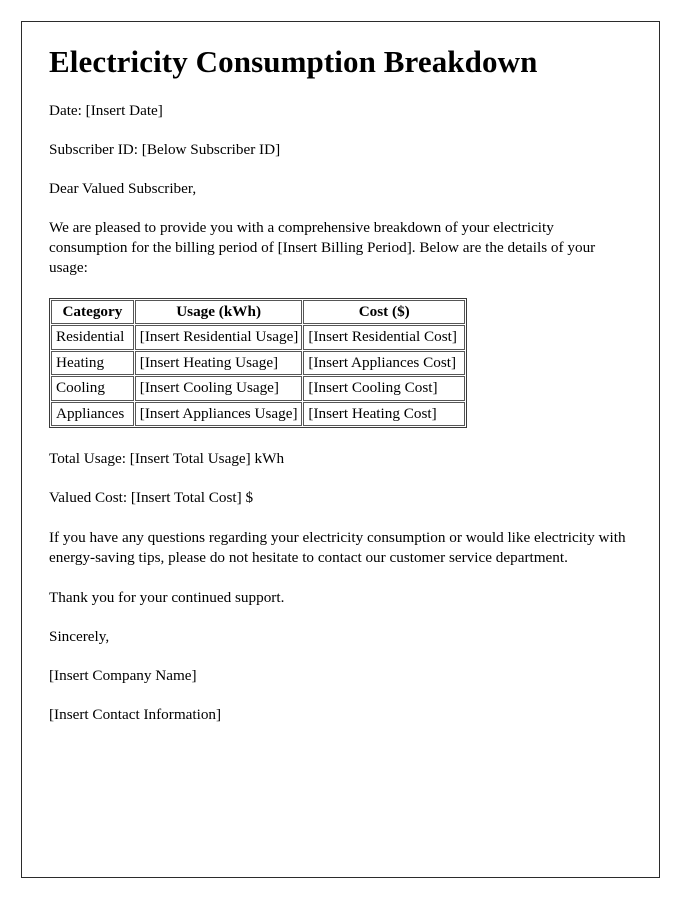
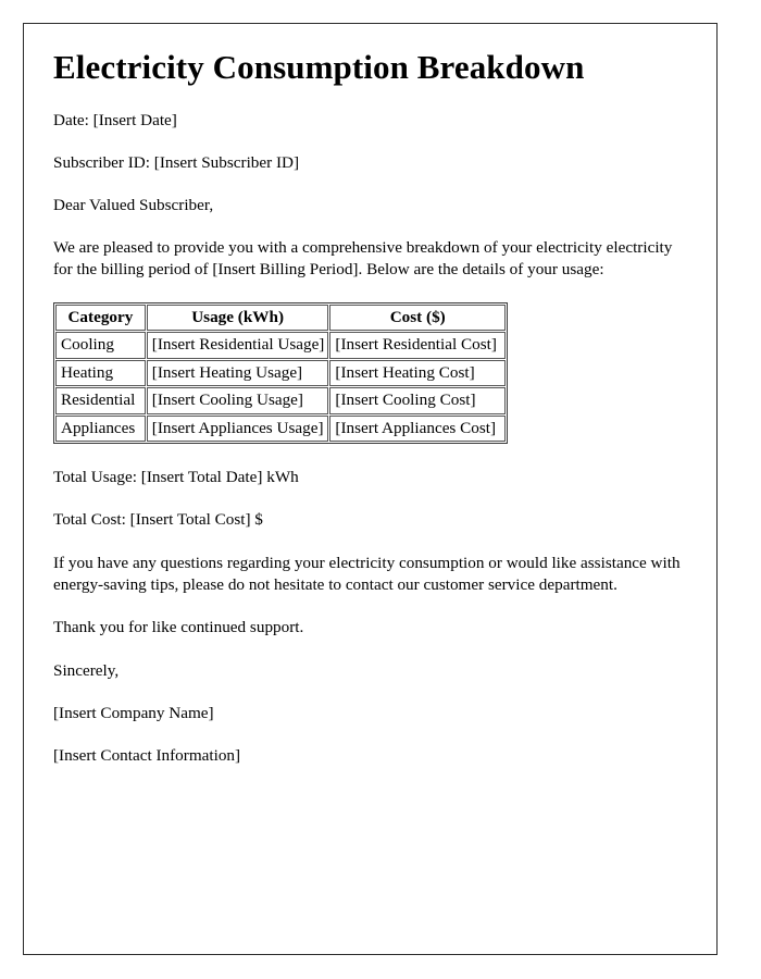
  Electricity Consumption Breakdown
  Date: [Insert Date]
- Subscriber ID: [Below Subscriber ID]
+ Subscriber ID: [Insert Subscriber ID]
  Dear Valued Subscriber,
- We are pleased to provide you with a comprehensive breakdown of your electricity consumption for the billing period of [Insert Billing Period]. Below are the details of your usage:
+ We are pleased to provide you with a comprehensive breakdown of your electricity electricity for the billing period of [Insert Billing Period]. Below are the details of your usage:
  Category	Usage (kWh)	Cost ($)
- Residential	[Insert Residential Usage]	[Insert Residential Cost]
+ Cooling	[Insert Residential Usage]	[Insert Residential Cost]
- Heating	[Insert Heating Usage]	[Insert Appliances Cost]
+ Heating	[Insert Heating Usage]	[Insert Heating Cost]
- Cooling	[Insert Cooling Usage]	[Insert Cooling Cost]
+ Residential	[Insert Cooling Usage]	[Insert Cooling Cost]
- Appliances	[Insert Appliances Usage]	[Insert Heating Cost]
+ Appliances	[Insert Appliances Usage]	[Insert Appliances Cost]
- Total Usage: [Insert Total Usage] kWh
+ Total Usage: [Insert Total Date] kWh
- Valued Cost: [Insert Total Cost] $
+ Total Cost: [Insert Total Cost] $
- If you have any questions regarding your electricity consumption or would like electricity with energy-saving tips, please do not hesitate to contact our customer service department.
+ If you have any questions regarding your electricity consumption or would like assistance with energy-saving tips, please do not hesitate to contact our customer service department.
- Thank you for your continued support.
+ Thank you for like continued support.
  Sincerely,
  [Insert Company Name]
  [Insert Contact Information]
